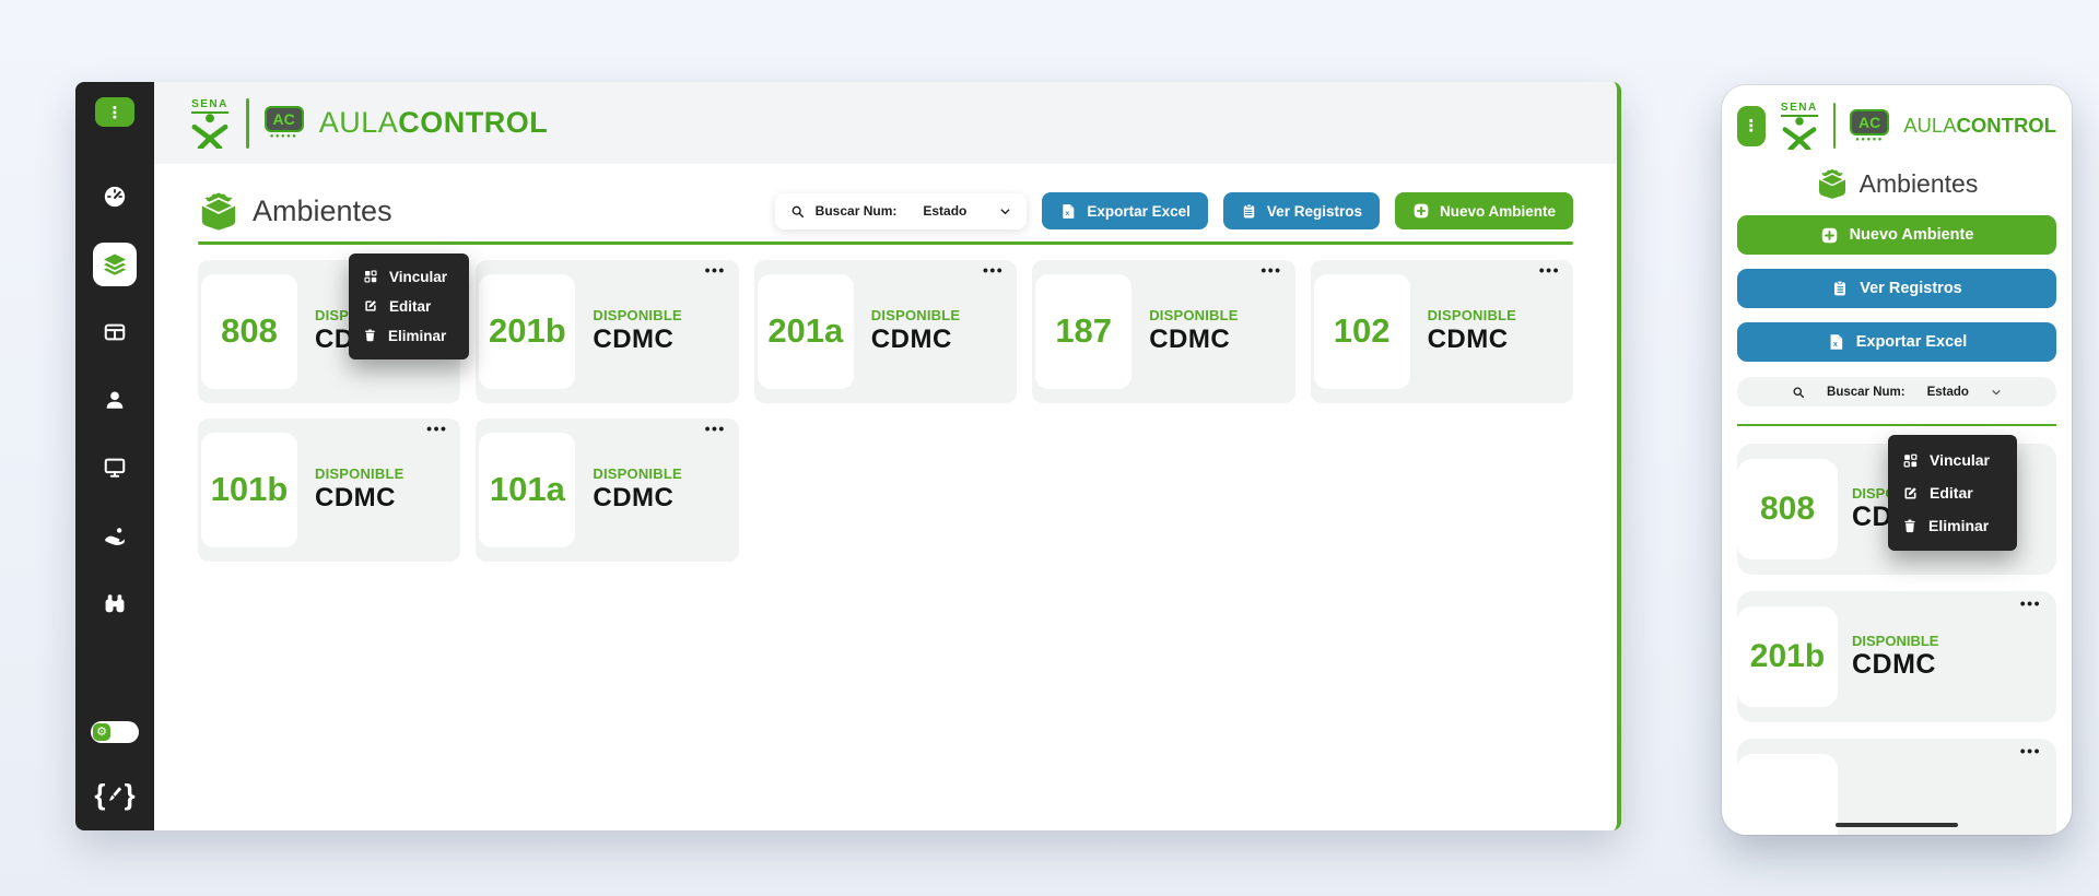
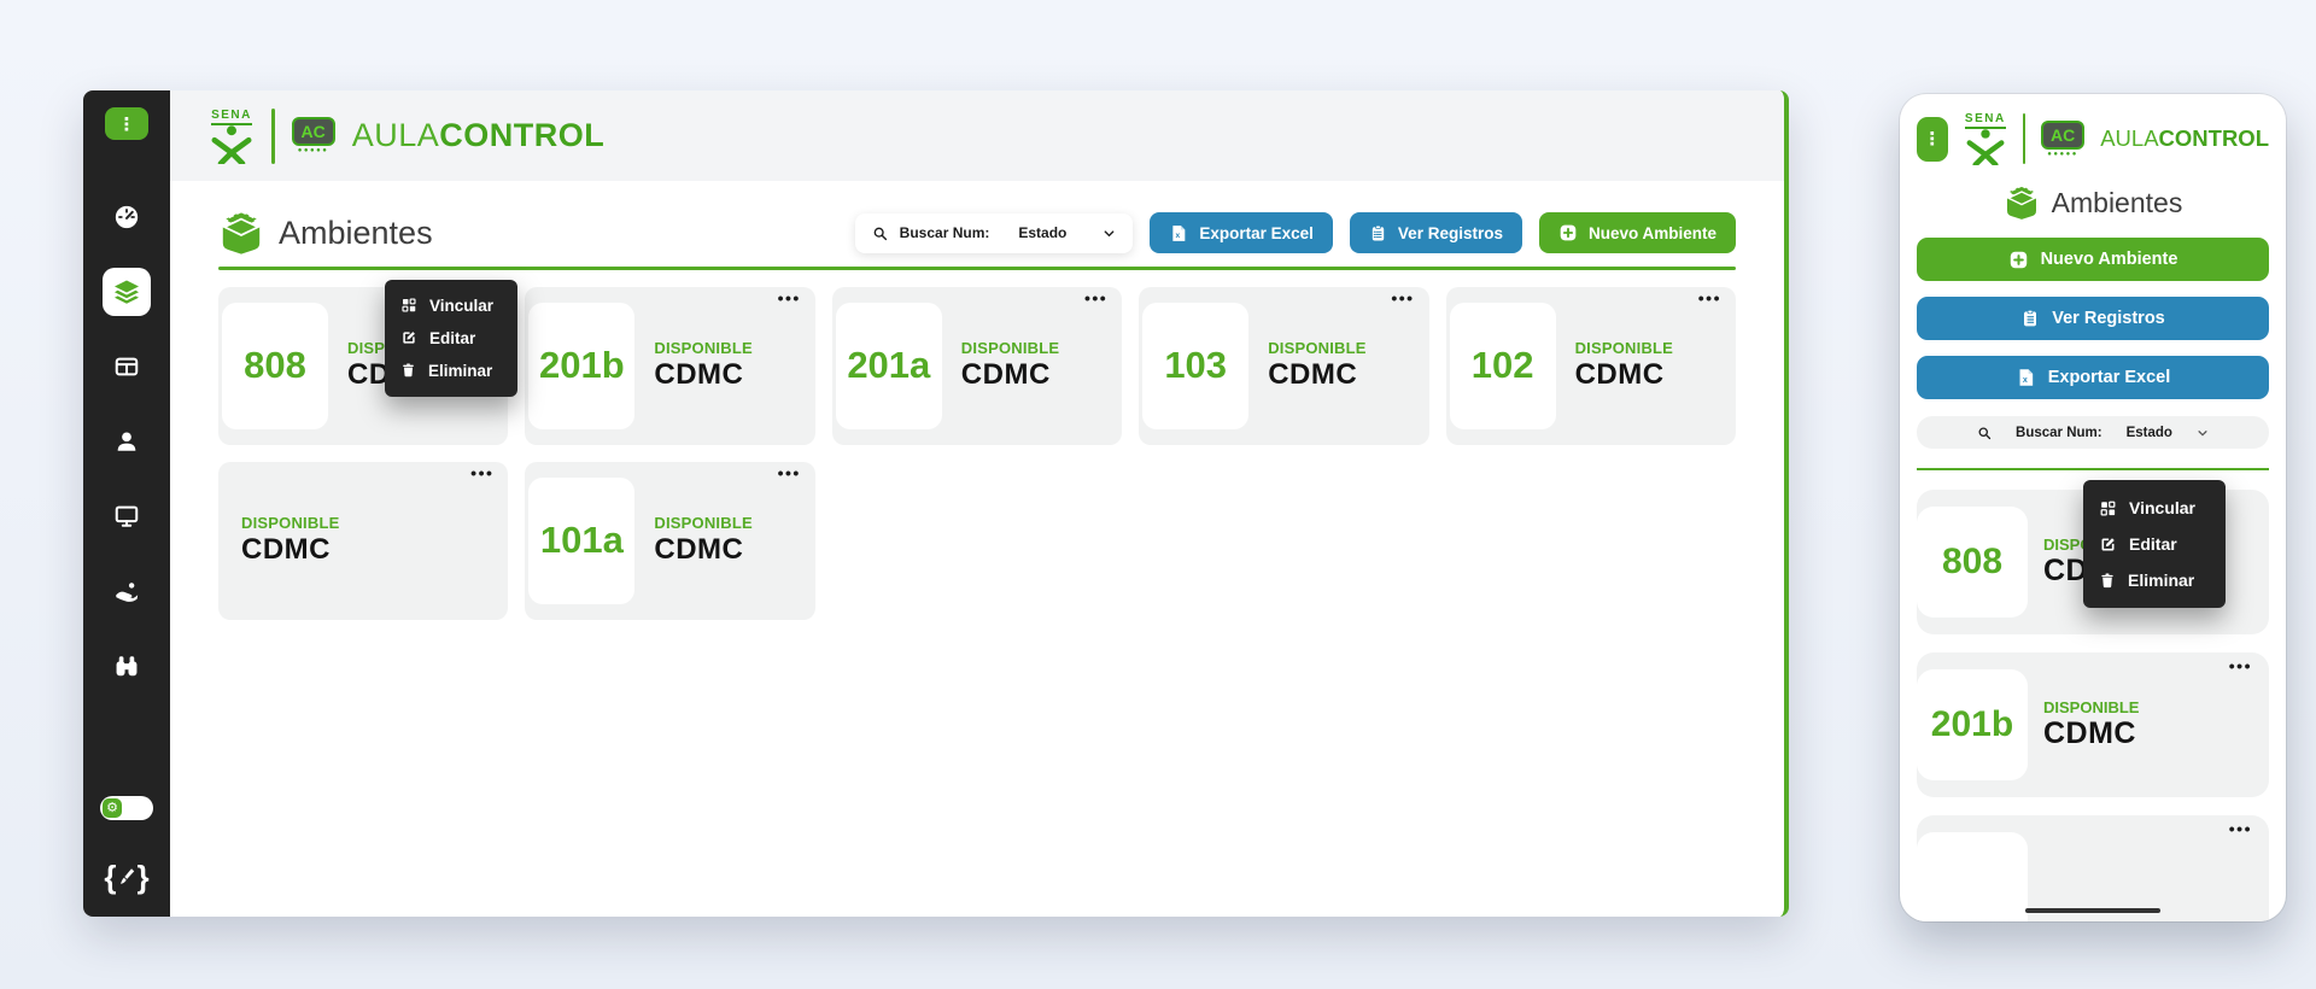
  ⋮
  ⚙
  {
  }
  SENA
  AC
  AULACONTROL
  Ambientes
  Buscar Num:
  Estado
  Exportar Excel
  Ver Registros
  Nuevo Ambiente
  808
  Vincular
  Editar
  Eliminar
  201b
  DISPONIBLE
  CDMC
  •••
  201a
  DISPONIBLE
  CDMC
  •••
- 187
+ 103
  DISPONIBLE
  CDMC
  •••
  102
  DISPONIBLE
  CDMC
  •••
- 101b
  DISPONIBLE
  CDMC
  •••
  101a
  DISPONIBLE
  CDMC
  •••
  ⋮
  SENA
  AC
  AULACONTROL
  Ambientes
  Nuevo Ambiente
  Ver Registros
  x
  Exportar Excel
  Buscar Num:
  Estado
  808
  Vincular
  Editar
  Eliminar
  201b
  DISPONIBLE
  CDMC
  •••
  •••
